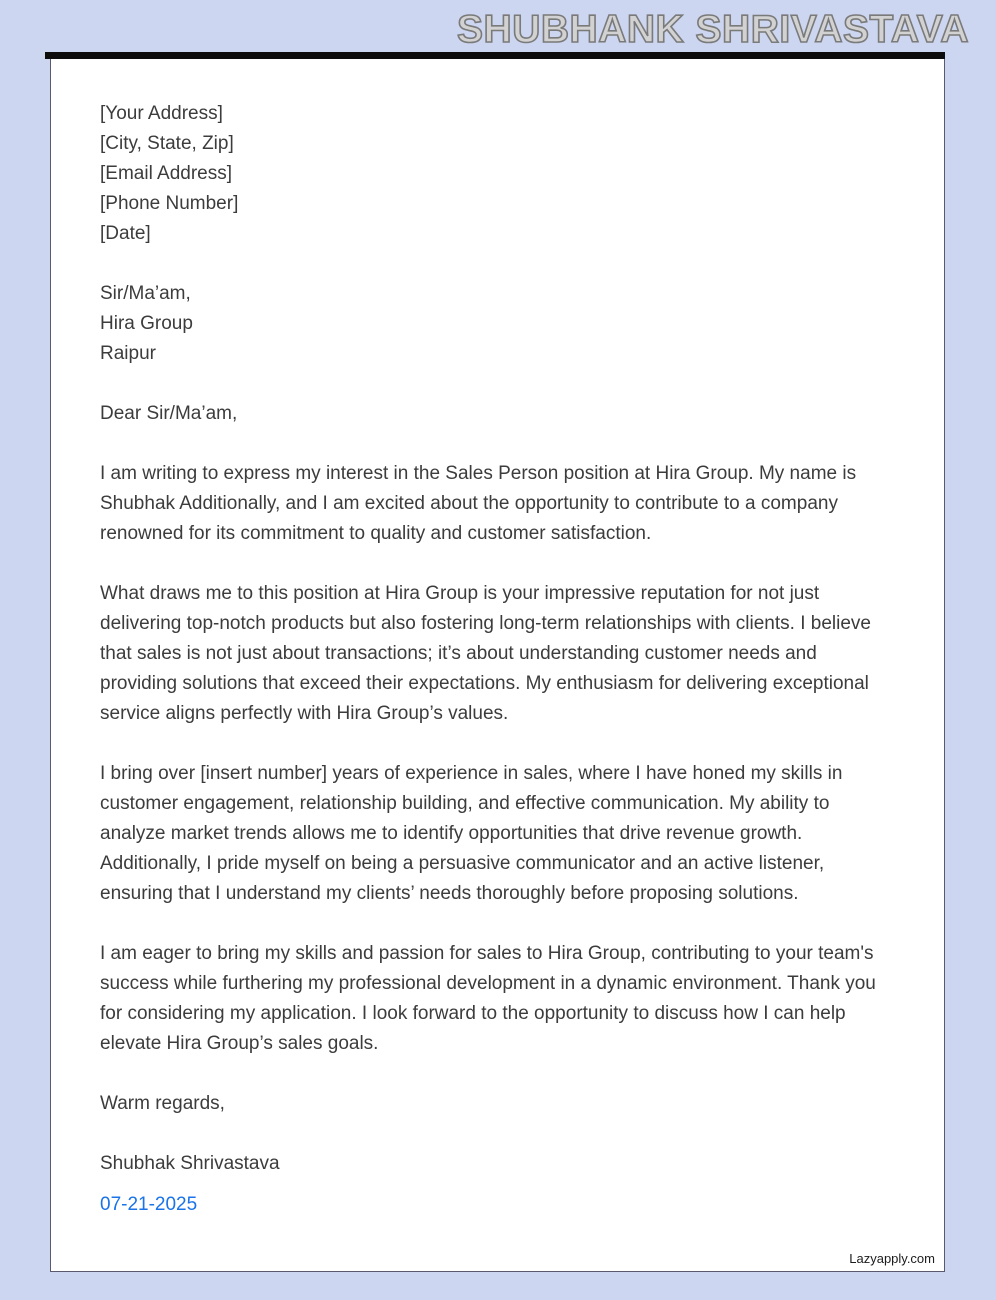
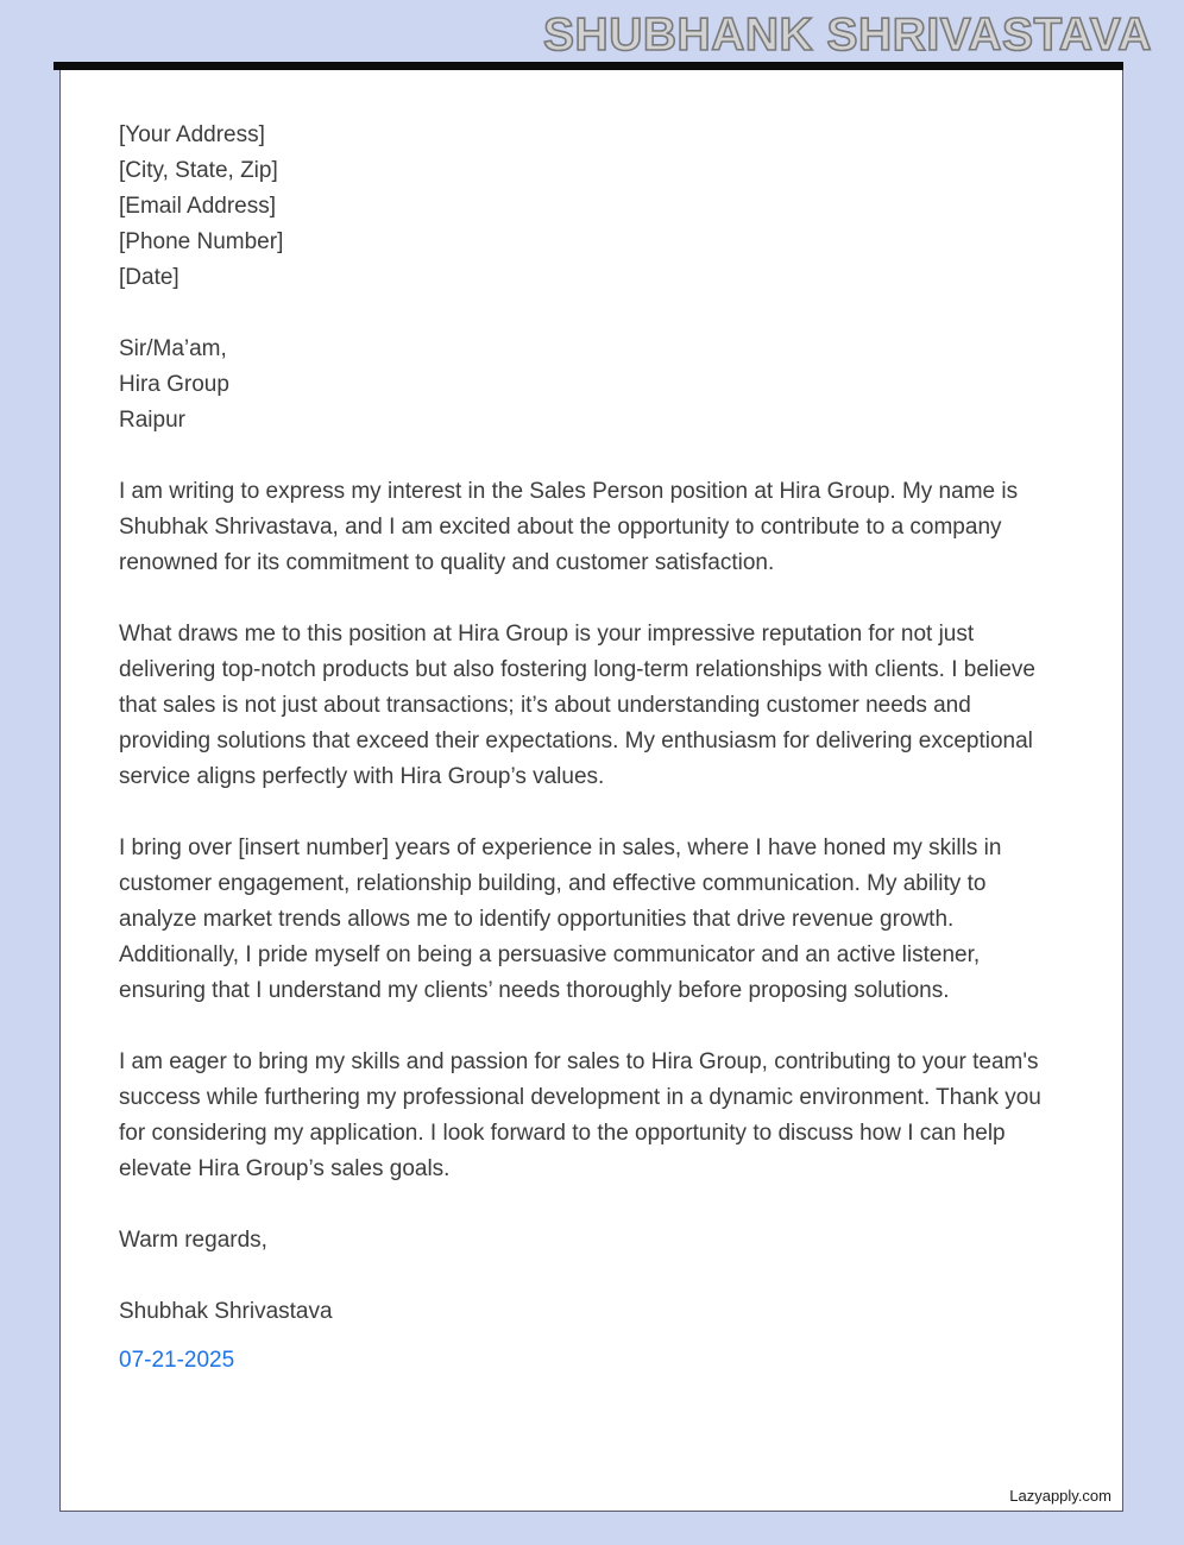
  SHUBHANK SHRIVASTAVA
  [Your Address]
  [City, State, Zip]
  [Email Address]
  [Phone Number]
  [Date]
  Sir/Ma’am,
  Hira Group
  Raipur
- Dear Sir/Ma’am,
- I am writing to express my interest in the Sales Person position at Hira Group. My name is Shubhak Additionally, and I am excited about the opportunity to contribute to a company renowned for its commitment to quality and customer satisfaction.
+ I am writing to express my interest in the Sales Person position at Hira Group. My name is Shubhak Shrivastava, and I am excited about the opportunity to contribute to a company renowned for its commitment to quality and customer satisfaction.
  What draws me to this position at Hira Group is your impressive reputation for not just delivering top-notch products but also fostering long-term relationships with clients. I believe that sales is not just about transactions; it’s about understanding customer needs and providing solutions that exceed their expectations. My enthusiasm for delivering exceptional service aligns perfectly with Hira Group’s values.
  I bring over [insert number] years of experience in sales, where I have honed my skills in customer engagement, relationship building, and effective communication. My ability to analyze market trends allows me to identify opportunities that drive revenue growth. Additionally, I pride myself on being a persuasive communicator and an active listener, ensuring that I understand my clients’ needs thoroughly before proposing solutions.
  I am eager to bring my skills and passion for sales to Hira Group, contributing to your team's success while furthering my professional development in a dynamic environment. Thank you for considering my application. I look forward to the opportunity to discuss how I can help elevate Hira Group’s sales goals.
  Warm regards,
  Shubhak Shrivastava
  07-21-2025
  Lazyapply.com
